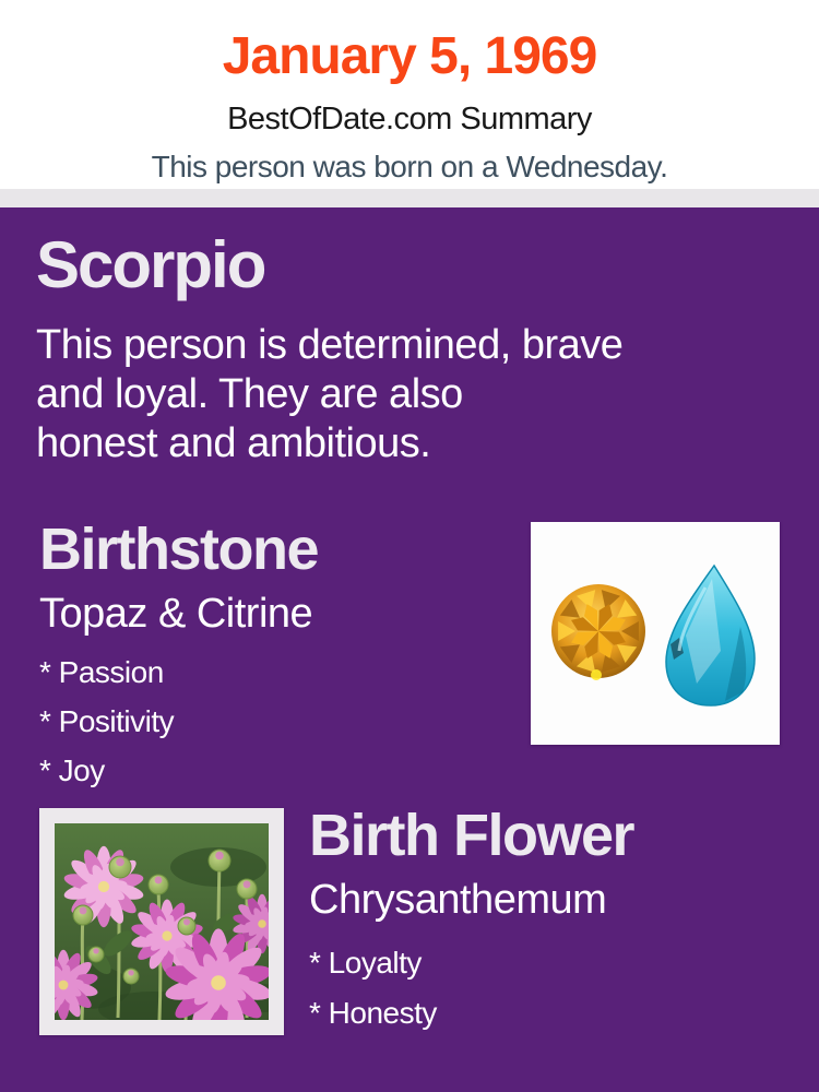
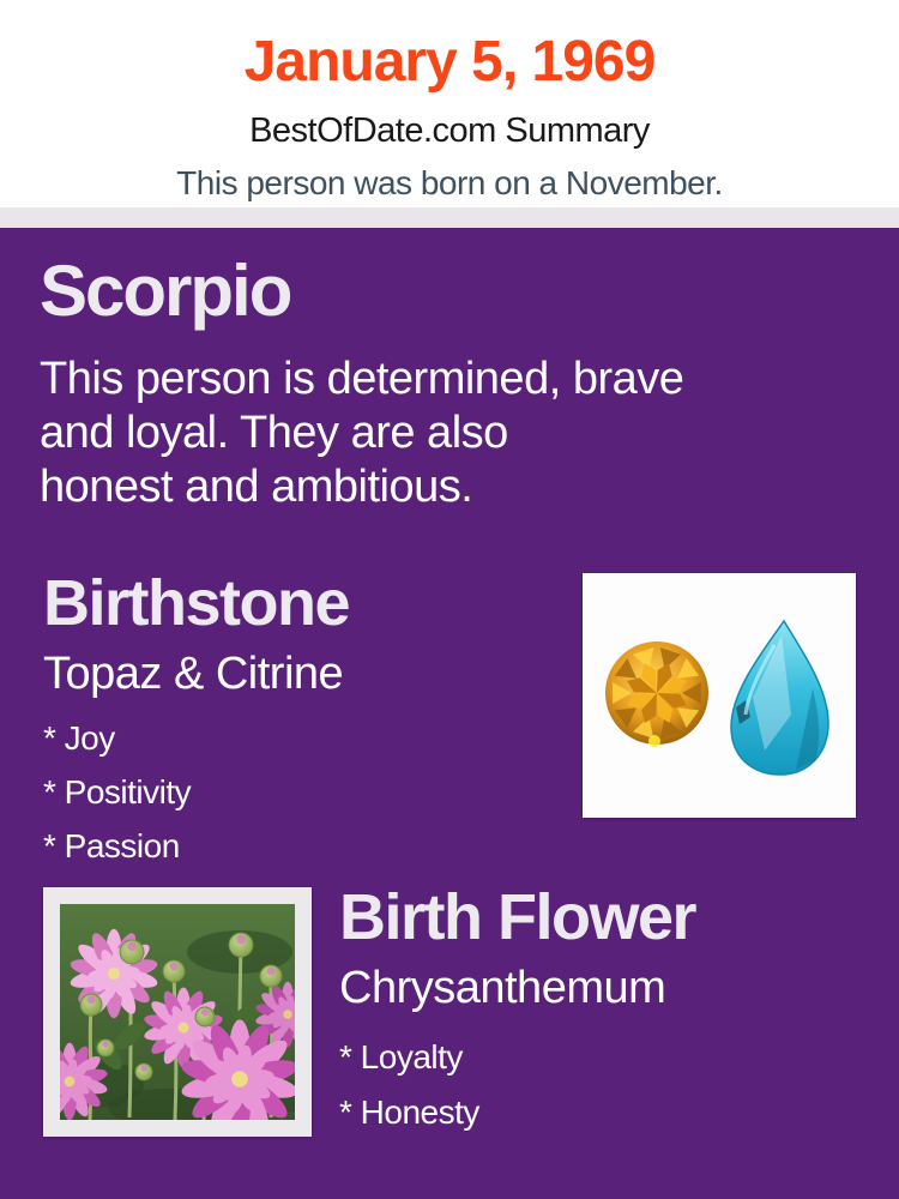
  January 5, 1969
  BestOfDate.com Summary
- This person was born on a Wednesday.
+ This person was born on a November.
  Scorpio
  This person is determined, brave
  and loyal. They are also
  honest and ambitious.
  Birthstone
  Topaz & Citrine
- * Passion
+ * Joy
  * Positivity
- * Joy
+ * Passion
  Birth Flower
  Chrysanthemum
  * Loyalty
  * Honesty
